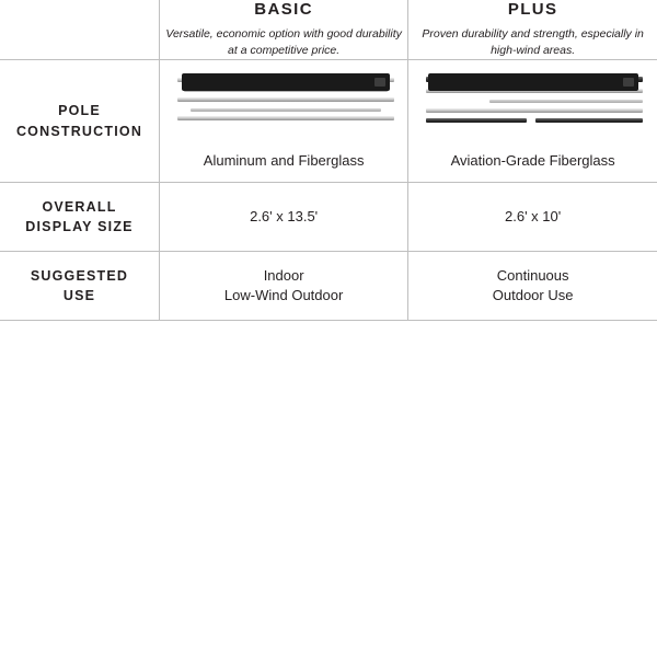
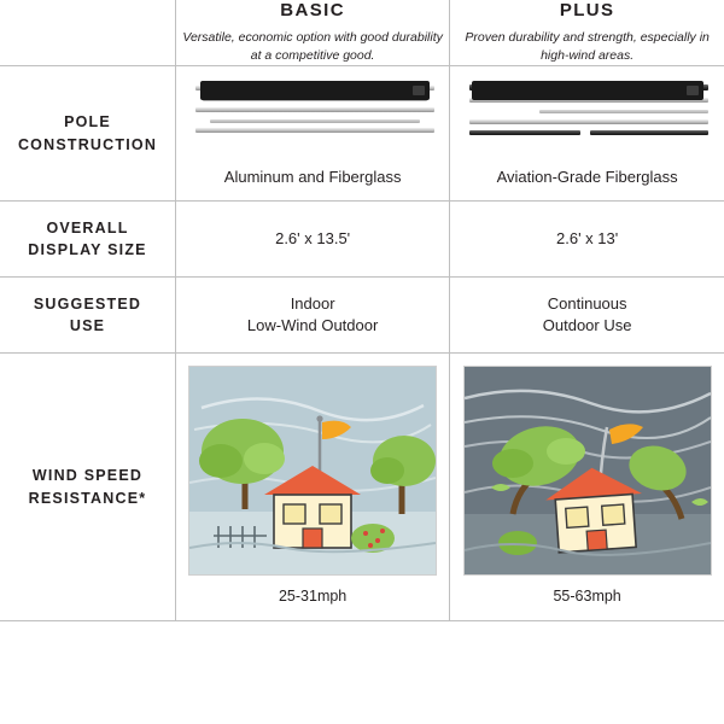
- 	BASIC Versatile, economic option with good durability at a competitive price.	PLUS Proven durability and strength, especially in high-wind areas.
+ 	BASIC Versatile, economic option with good durability at a competitive good.	PLUS Proven durability and strength, especially in high-wind areas.
  POLE CONSTRUCTION	Aluminum and Fiberglass	Aviation-Grade Fiberglass
- OVERALL DISPLAY SIZE	2.6' x 13.5'	2.6' x 10'
+ OVERALL DISPLAY SIZE	2.6' x 13.5'	2.6' x 13'
  SUGGESTED USE	Indoor Low-Wind Outdoor	Continuous Outdoor Use
+ WIND SPEED RESISTANCE*	25-31mph	55-63mph
